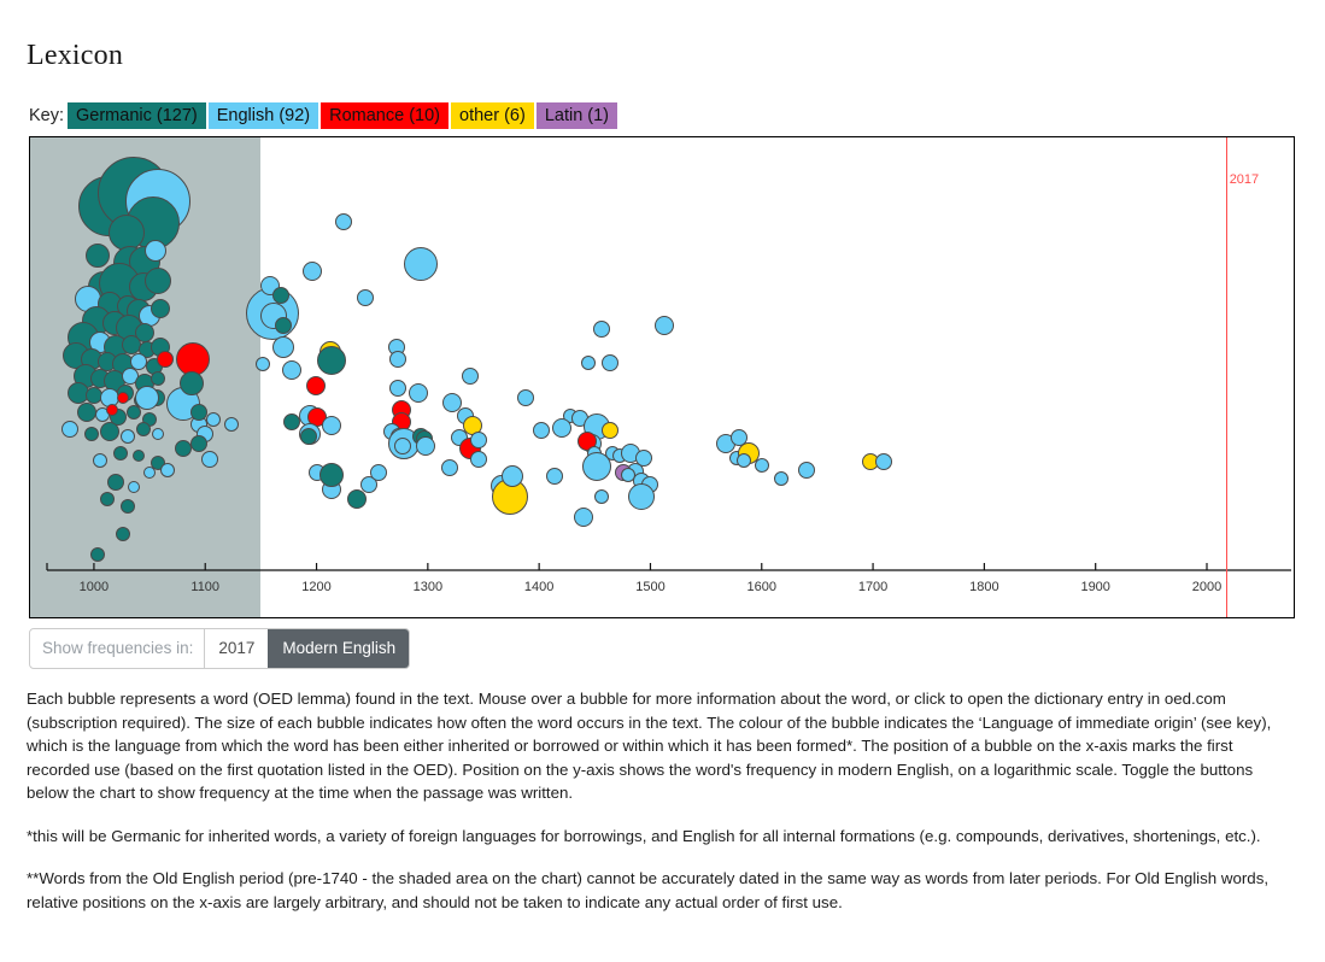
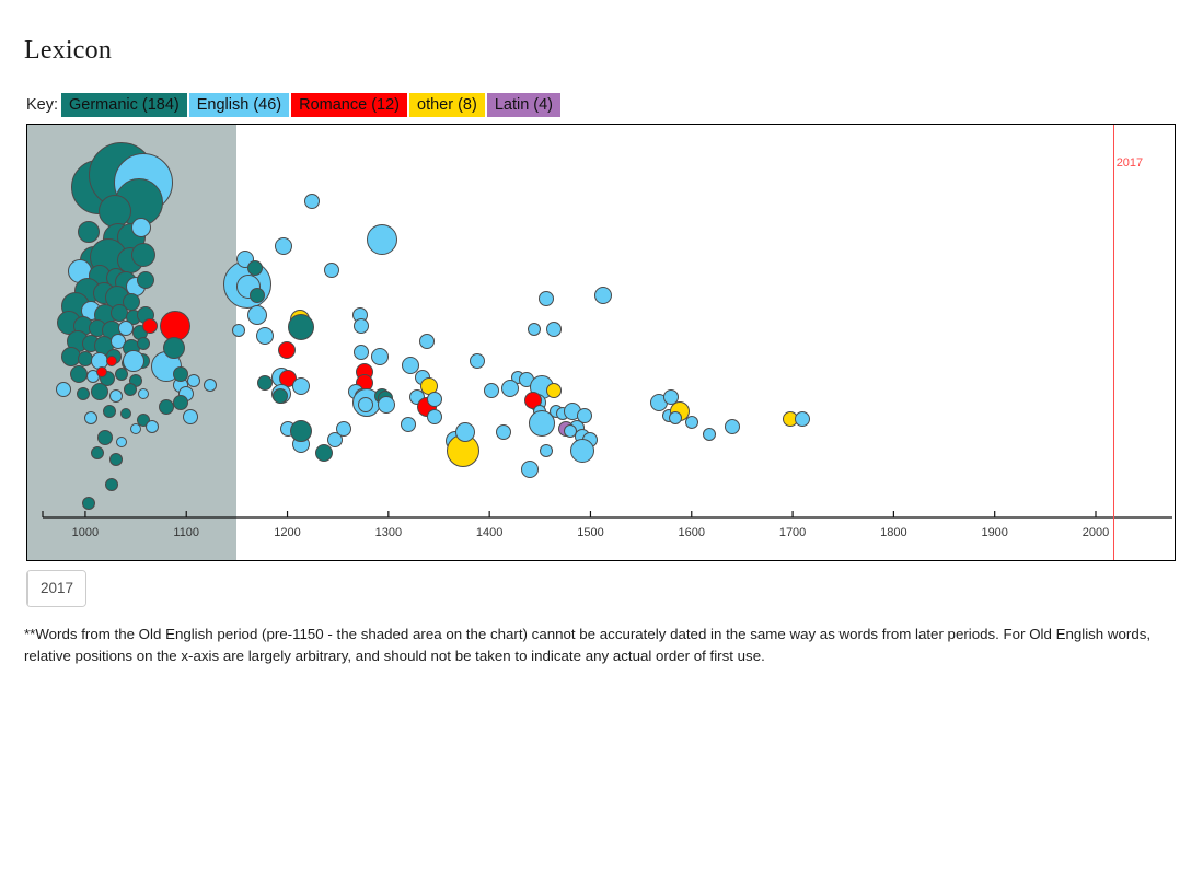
  Lexicon
  Key:
- Germanic (127)
+ Germanic (184)
- English (92)
+ English (46)
- Romance (10)
+ Romance (12)
- other (6)
+ other (8)
- Latin (1)
+ Latin (4)
  2017
  1000
  1100
  1200
  1300
  1400
  1500
  1600
  1700
  1800
  1900
  2000
- Show frequencies in:
  2017
- Modern English
- Each bubble represents a word (OED lemma) found in the text. Mouse over a bubble for more information about the word, or click to open the dictionary entry in oed.com (subscription required). The size of each bubble indicates how often the word occurs in the text. The colour of the bubble indicates the ‘Language of immediate origin’ (see key), which is the language from which the word has been either inherited or borrowed or within which it has been formed*. The position of a bubble on the x-axis marks the first recorded use (based on the first quotation listed in the OED). Position on the y-axis shows the word's frequency in modern English, on a logarithmic scale. Toggle the buttons below the chart to show frequency at the time when the passage was written.
- *this will be Germanic for inherited words, a variety of foreign languages for borrowings, and English for all internal formations (e.g. compounds, derivatives, shortenings, etc.).
- **Words from the Old English period (pre-1740 - the shaded area on the chart) cannot be accurately dated in the same way as words from later periods. For Old English words, relative positions on the x-axis are largely arbitrary, and should not be taken to indicate any actual order of first use.
+ **Words from the Old English period (pre-1150 - the shaded area on the chart) cannot be accurately dated in the same way as words from later periods. For Old English words, relative positions on the x-axis are largely arbitrary, and should not be taken to indicate any actual order of first use.
